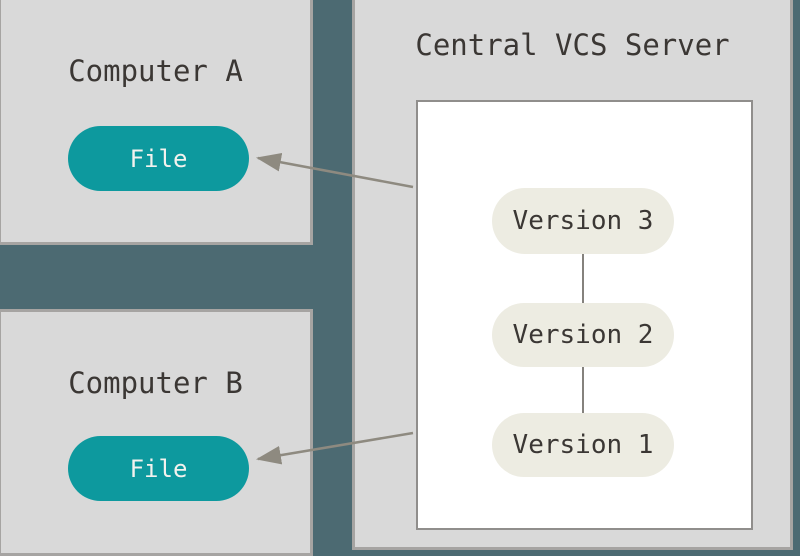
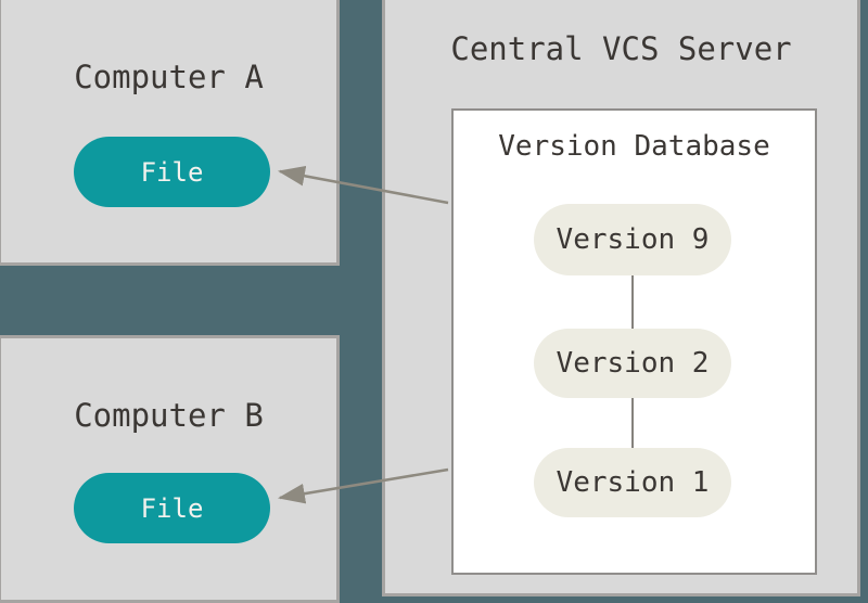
  Computer A
  File
  Computer B
  File
  Central VCS Server
+ Version Database
- Version 3
+ Version 9
  Version 2
  Version 1
